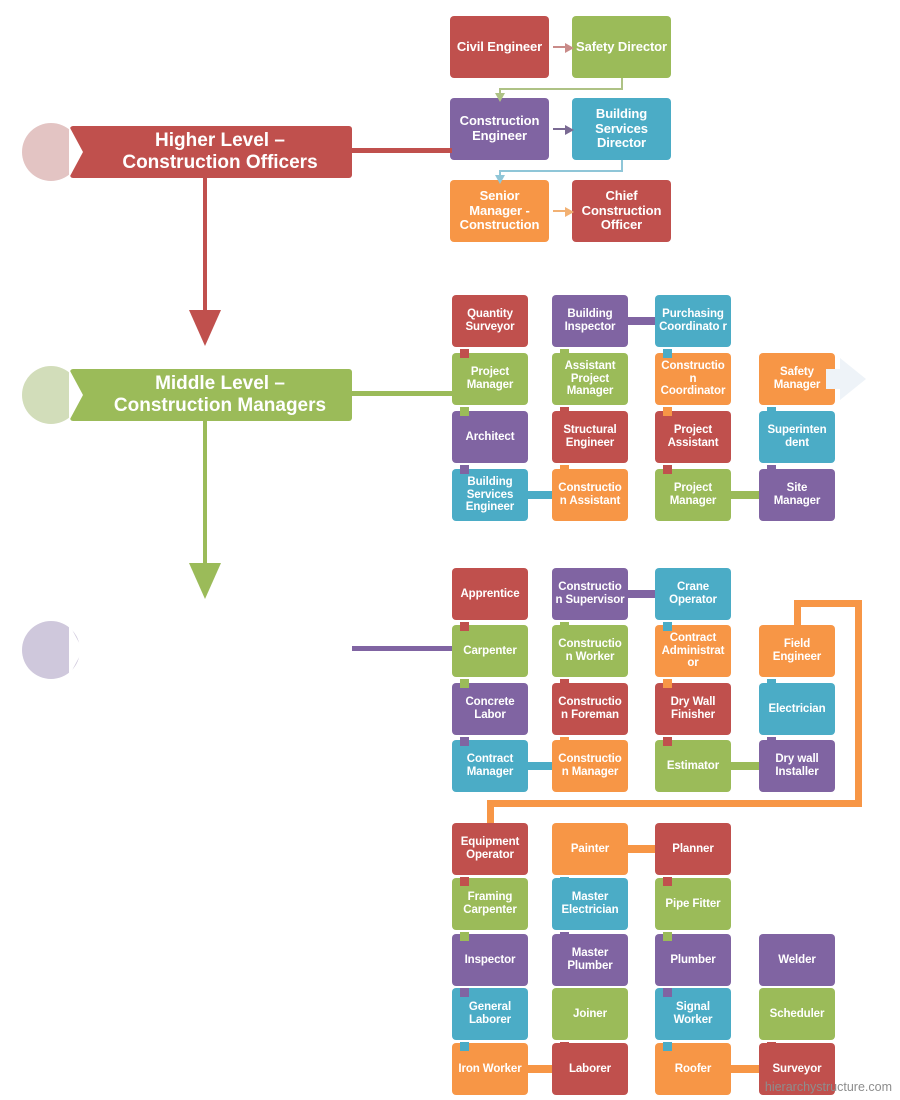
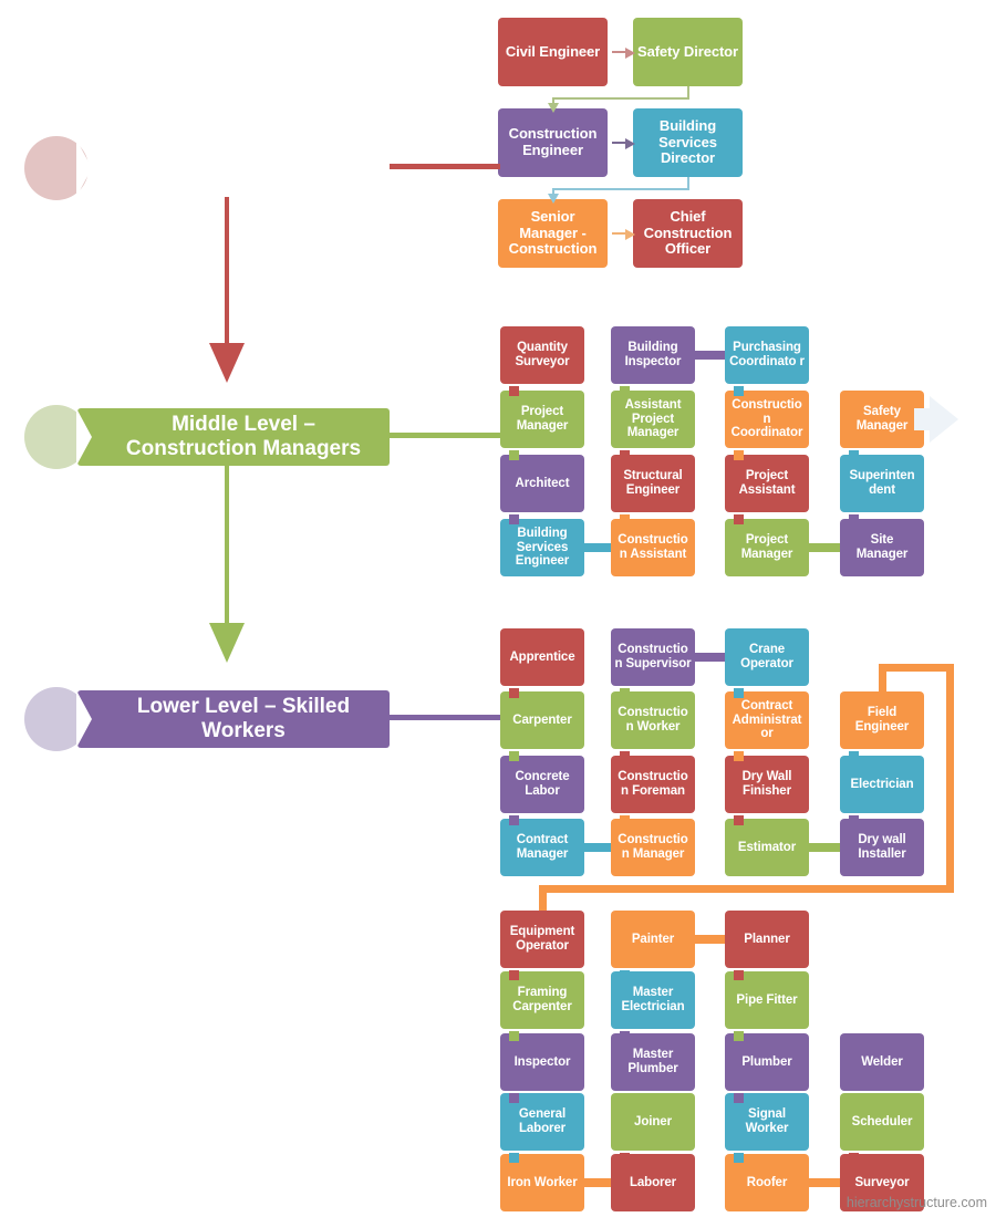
  Civil Engineer
  Safety Director
  Construction Engineer
  Building Services Director
  Senior Manager - Construction
  Chief Construction Officer
  Quantity Surveyor
  Building Inspector
  Purchasing Coordinato r
  Project Manager
  Assistant Project Manager
  Constructio n Coordinator
  Safety Manager
  Architect
  Structural Engineer
  Project Assistant
  Superinten dent
  Building Services Engineer
  Constructio n Assistant
  Project Manager
  Site Manager
  Apprentice
  Constructio n Supervisor
  Crane Operator
  Carpenter
  Constructio n Worker
  Contract Administrat or
  Field Engineer
  Concrete Labor
  Constructio n Foreman
  Dry Wall Finisher
  Electrician
  Contract Manager
  Constructio n Manager
  Estimator
  Dry wall Installer
  Equipment Operator
  Painter
  Planner
  Framing Carpenter
  Master Electrician
  Pipe Fitter
  Inspector
  Master Plumber
  Plumber
  Welder
  General Laborer
  Joiner
  Signal Worker
  Scheduler
  Iron Worker
  Laborer
  Roofer
  Surveyor
- Higher Level –
- Construction Officers
  Middle Level –
  Construction Managers
+ Lower Level – Skilled
+ Workers
  hierarchystructure.com
